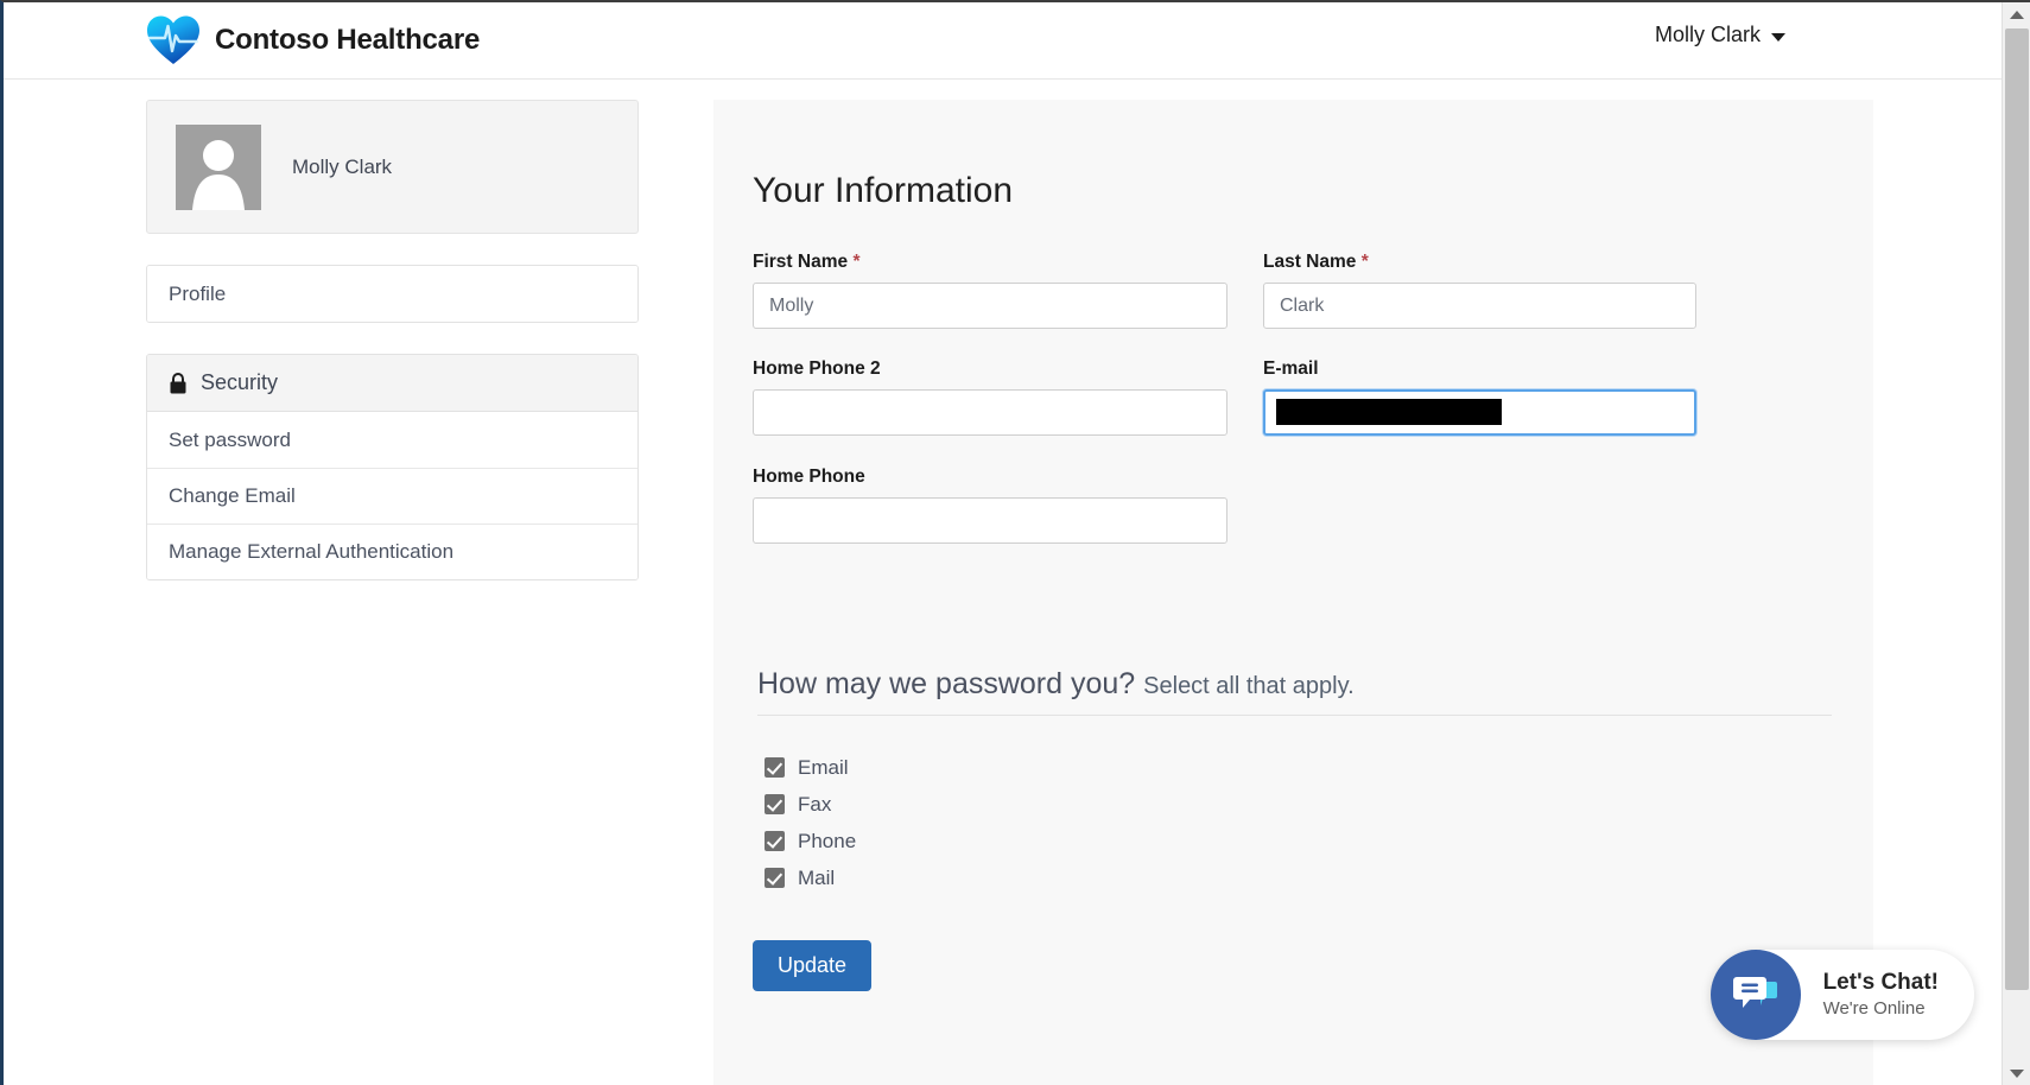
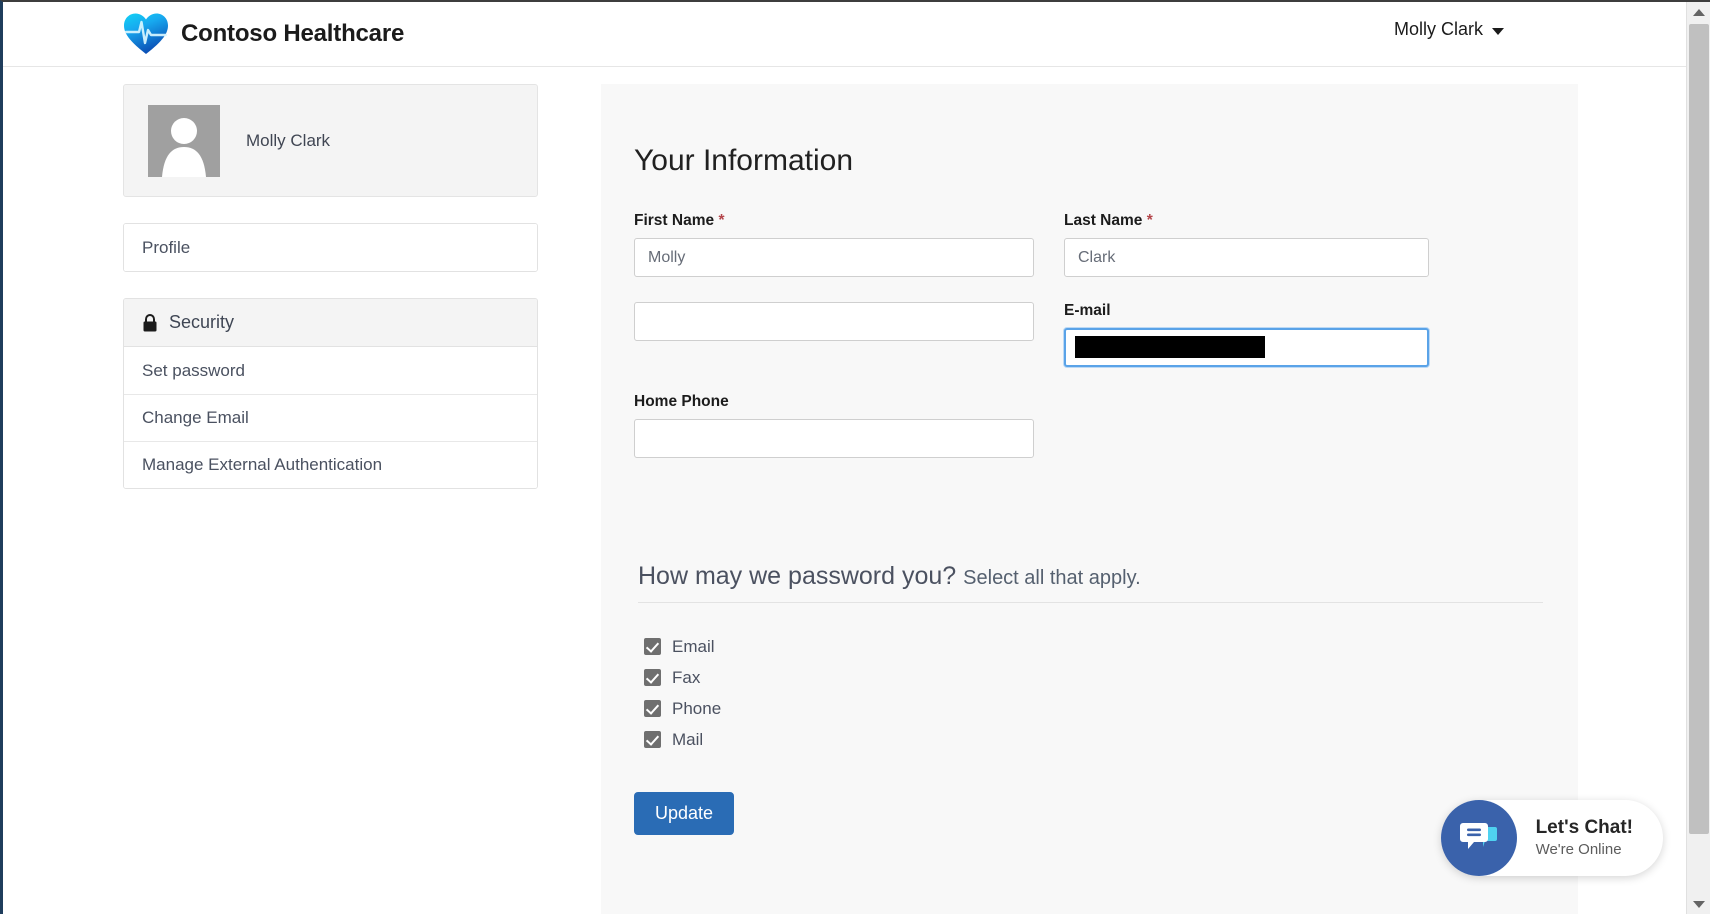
  Contoso Healthcare
  Molly Clark
  Molly Clark
  Profile
  Security
  Set password
  Change Email
  Manage External Authentication
  Your Information
  First Name *
  Molly
- Home Phone 2
  Home Phone
  Last Name *
  Clark
  E-mail
  How may we password you? Select all that apply.
  Email
  Fax
  Phone
  Mail
  Update
  Let's Chat!
  We're Online
